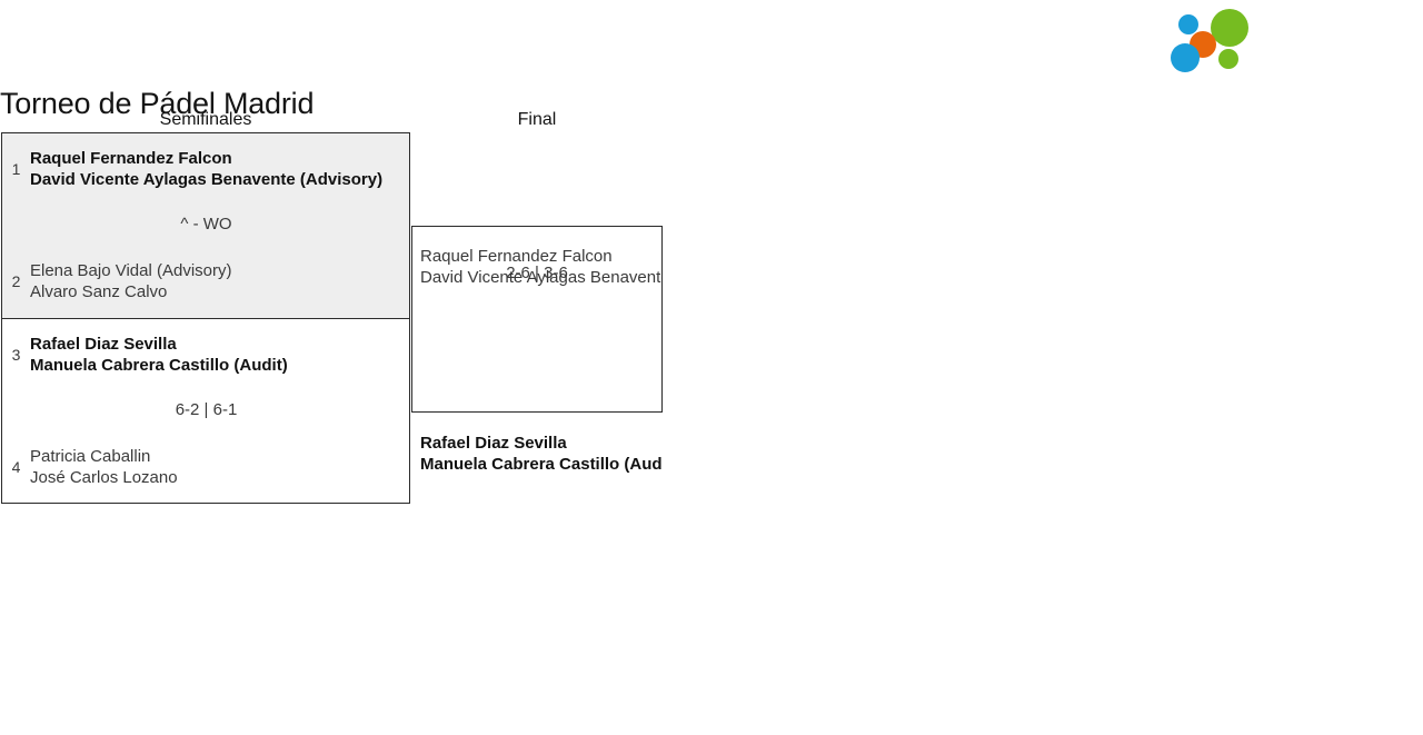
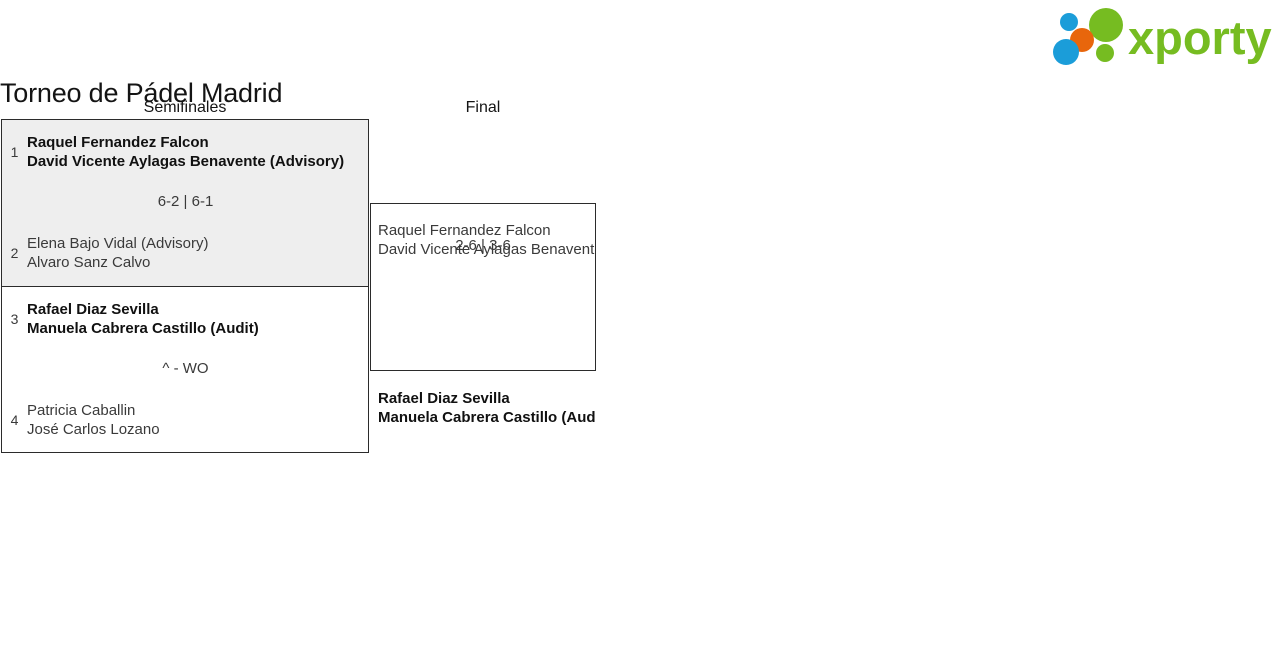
  Torneo de Pádel Madrid
+ xporty
  Semifinales
  Final
  1
  Raquel Fernandez Falcon
  David Vicente Aylagas Benavente (Advisory)
- ^ - WO
+ 6-2 | 6-1
  2
  Elena Bajo Vidal (Advisory)
  Alvaro Sanz Calvo
  3
  Rafael Diaz Sevilla
  Manuela Cabrera Castillo (Audit)
- 6-2 | 6-1
+ ^ - WO
  4
  Patricia Caballin
  José Carlos Lozano
  2-6 | 3-6
  Raquel Fernandez Falcon
  David Vicente Aylagas Benavent
  Rafael Diaz Sevilla
  Manuela Cabrera Castillo (Aud
